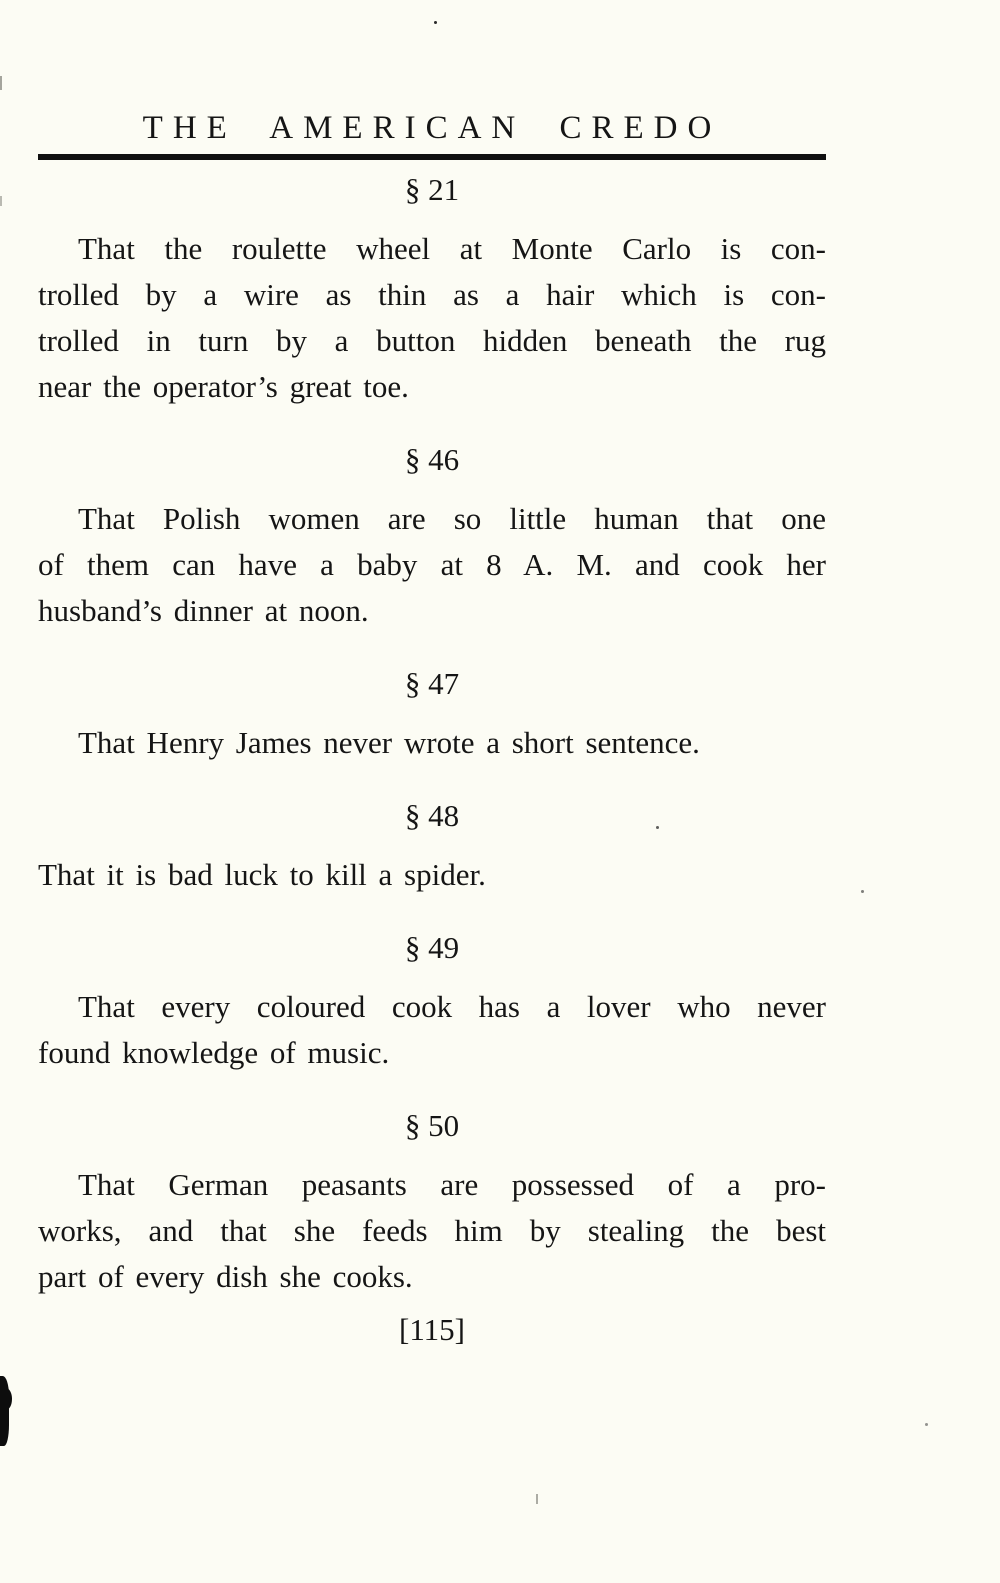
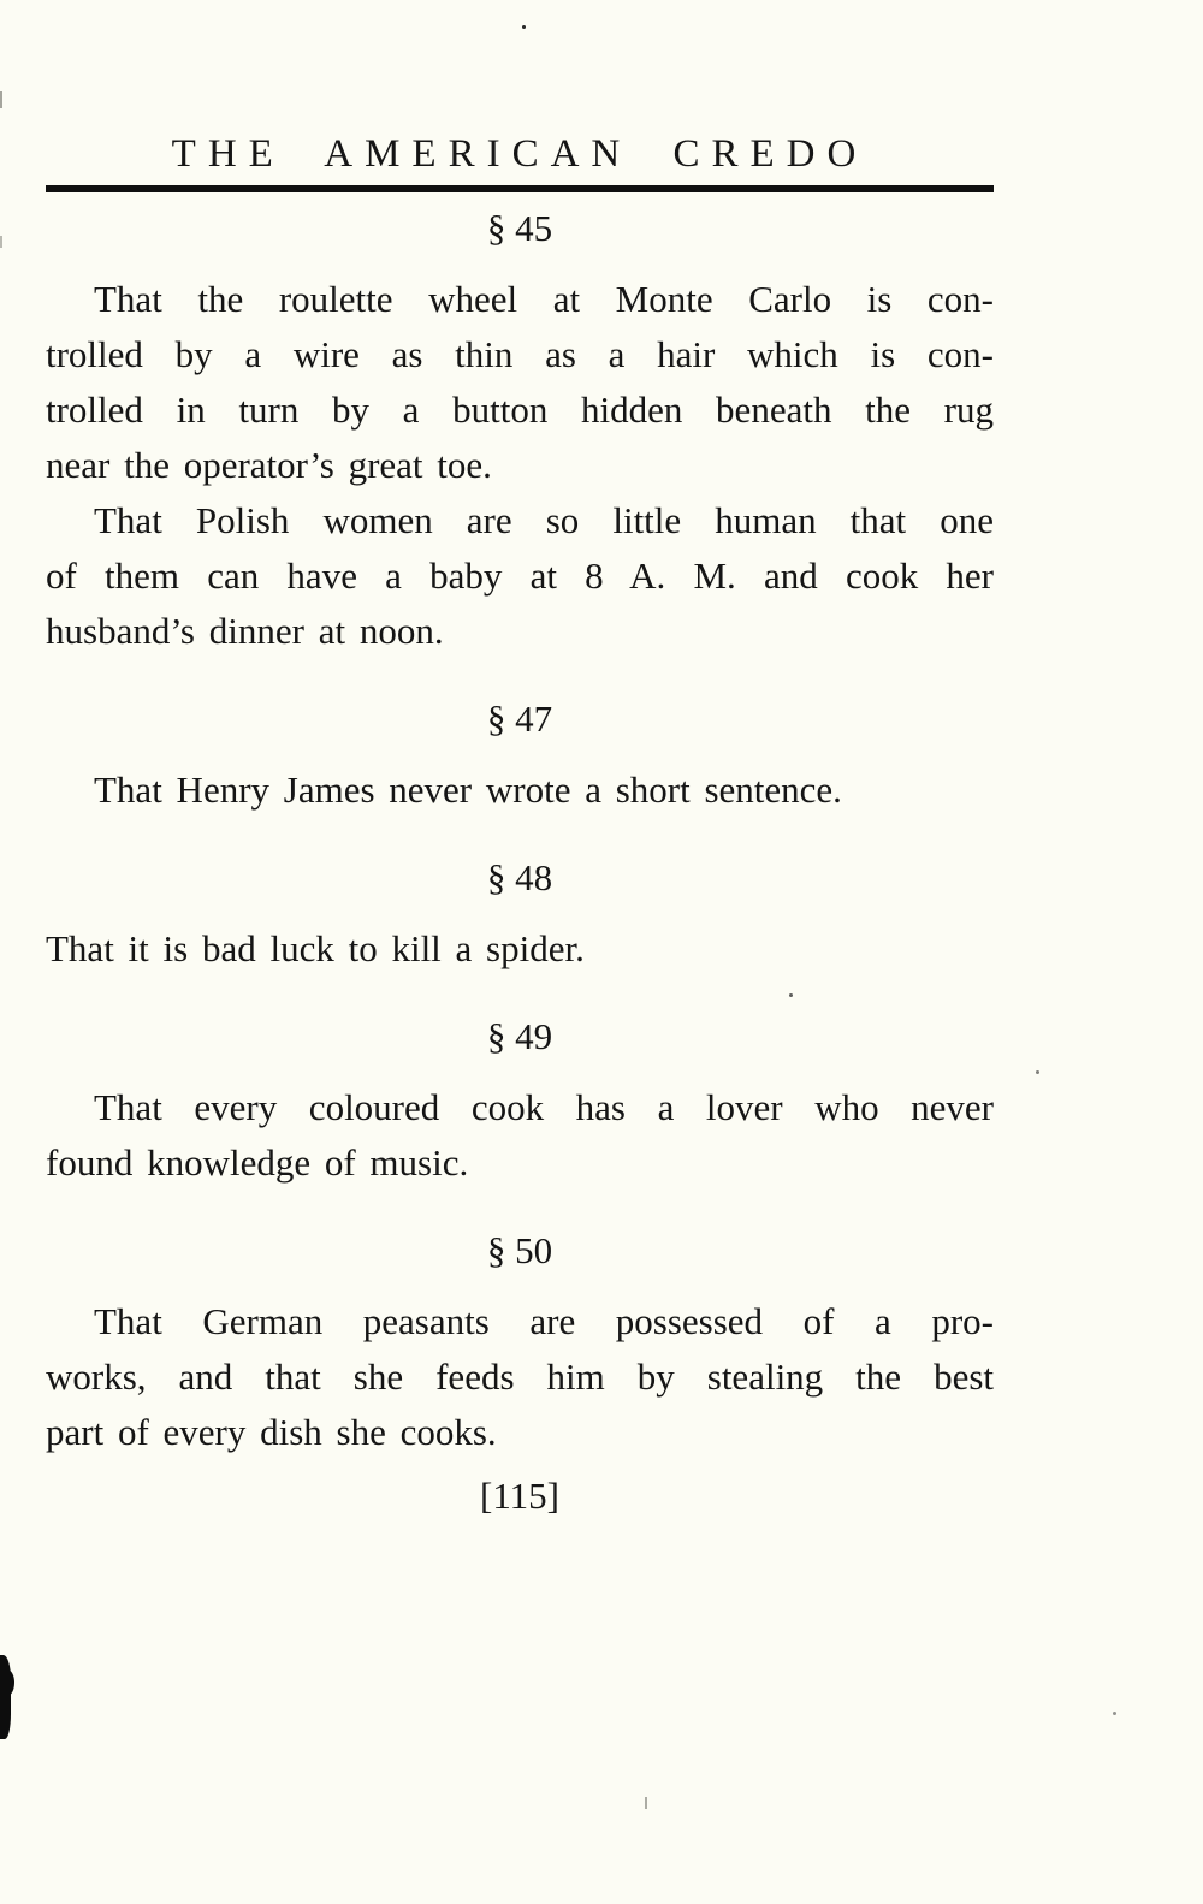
  THE AMERICAN CREDO
- § 21
+ § 45
  That the roulette wheel at Monte Carlo is con-
  trolled by a wire as thin as a hair which is con-
  trolled in turn by a button hidden beneath the rug
  near the operator’s great toe.
- § 46
  That Polish women are so little human that one
  of them can have a baby at 8 A. M. and cook her
  husband’s dinner at noon.
  § 47
  That Henry James never wrote a short sentence.
  § 48
  That it is bad luck to kill a spider.
  § 49
  That every coloured cook has a lover who never
  found knowledge of music.
  § 50
  That German peasants are possessed of a pro-
  works, and that she feeds him by stealing the best
  part of every dish she cooks.
  [115]
